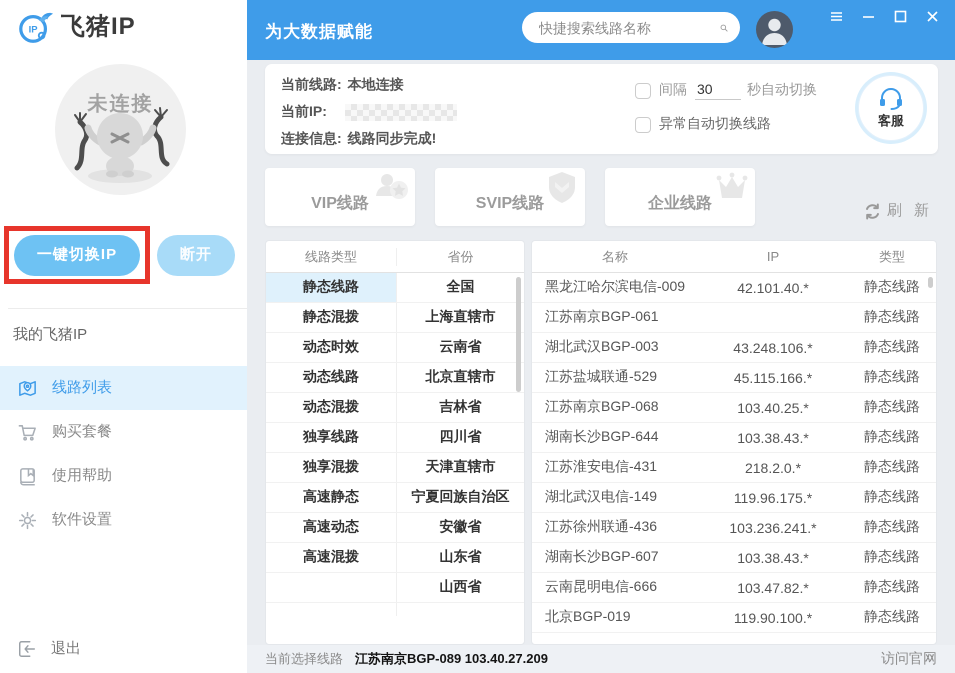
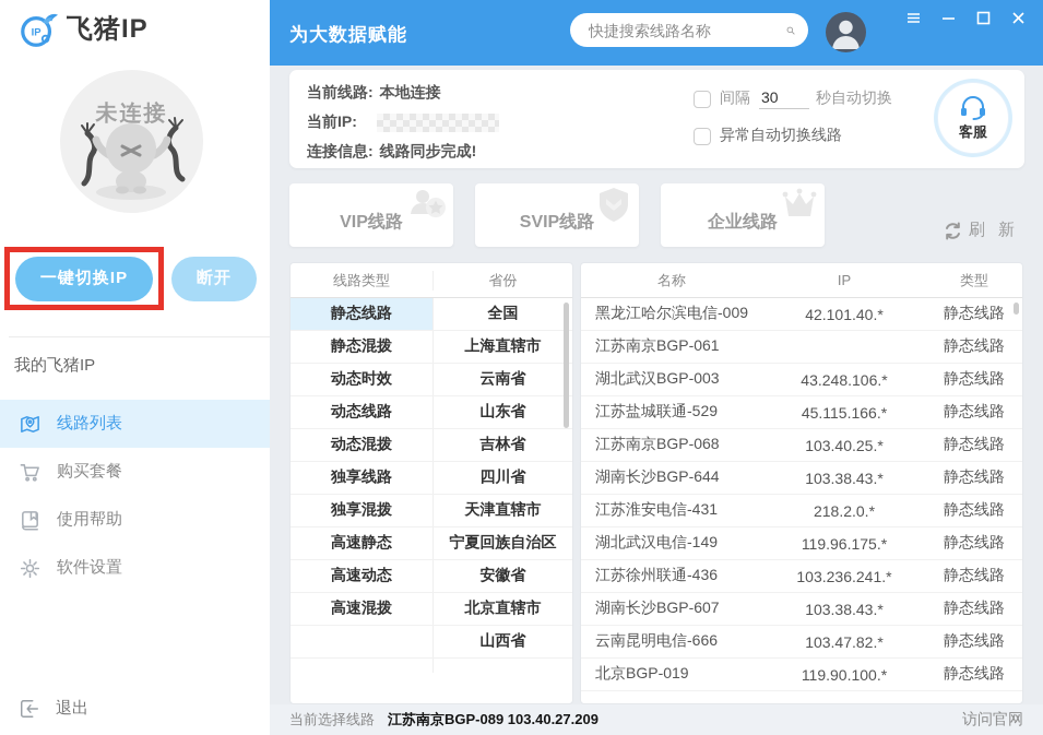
  IP
  飞猪IP
  未连接
  一键切换IP
  断开
  我的飞猪IP
  线路列表
  购买套餐
  使用帮助
  软件设置
  退出
  为大数据赋能
  快捷搜索线路名称
  当前线路:
  本地连接
  当前IP:
  连接信息:
  线路同步完成!
  间隔
  30
  秒自动切换
  异常自动切换线路
  客服
  VIP线路
  SVIP线路
  企业线路
  刷 新
  线路类型
  省份
  静态线路
  全国
  静态混拨
  上海直辖市
  动态时效
  云南省
  动态线路
- 北京直辖市
+ 山东省
  动态混拨
  吉林省
  独享线路
  四川省
  独享混拨
  天津直辖市
  高速静态
  宁夏回族自治区
  高速动态
  安徽省
  高速混拨
- 山东省
+ 北京直辖市
  山西省
  名称
  IP
  类型
  黑龙江哈尔滨电信-009
  42.101.40.*
  静态线路
  江苏南京BGP-061
  静态线路
  湖北武汉BGP-003
  43.248.106.*
  静态线路
  江苏盐城联通-529
  45.115.166.*
  静态线路
  江苏南京BGP-068
  103.40.25.*
  静态线路
  湖南长沙BGP-644
  103.38.43.*
  静态线路
  江苏淮安电信-431
  218.2.0.*
  静态线路
  湖北武汉电信-149
  119.96.175.*
  静态线路
  江苏徐州联通-436
  103.236.241.*
  静态线路
  湖南长沙BGP-607
  103.38.43.*
  静态线路
  云南昆明电信-666
  103.47.82.*
  静态线路
  北京BGP-019
  119.90.100.*
  静态线路
  当前选择线路
  江苏南京BGP-089 103.40.27.209
  访问官网
